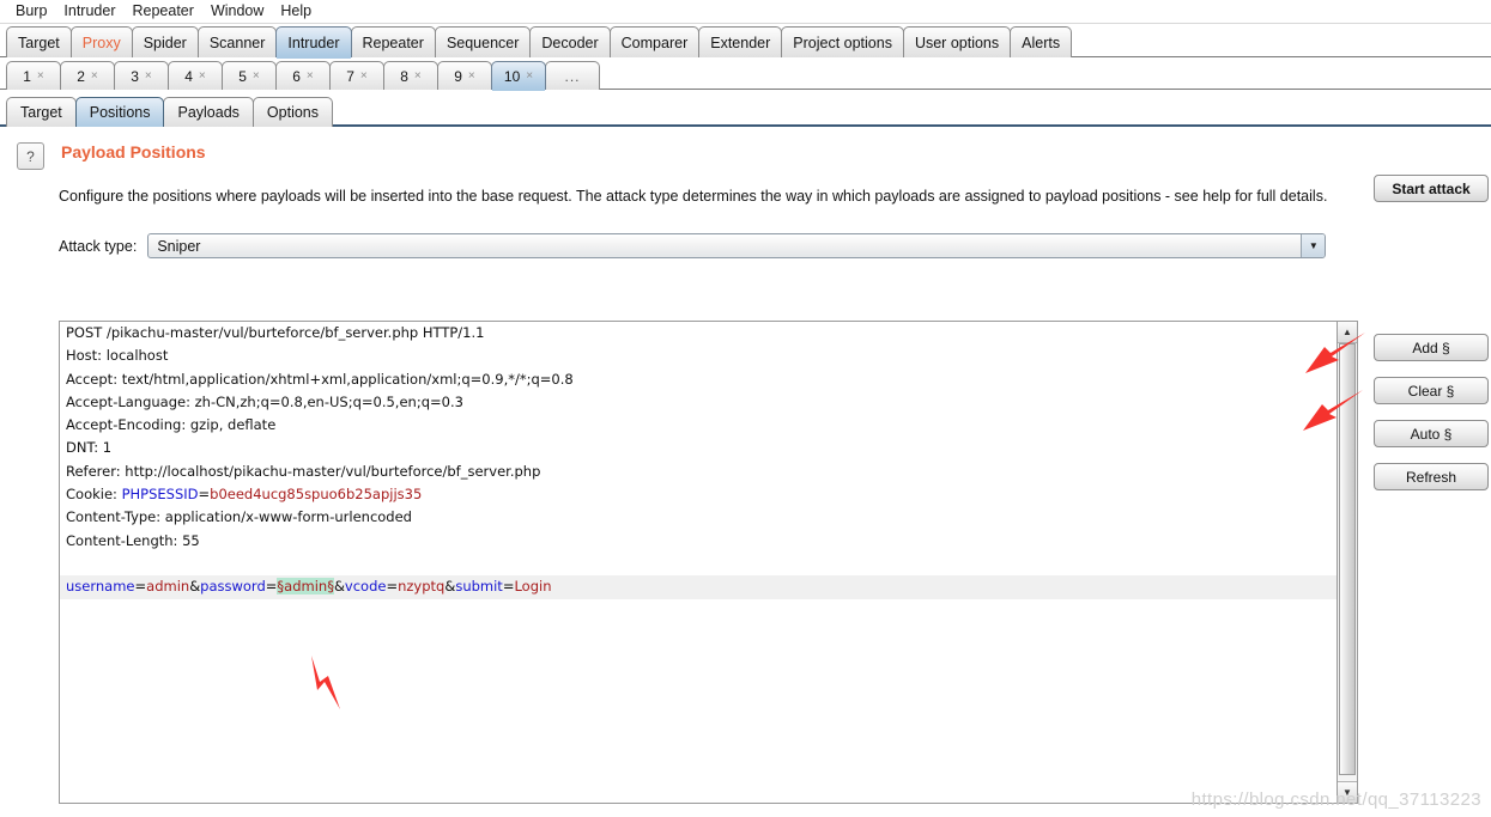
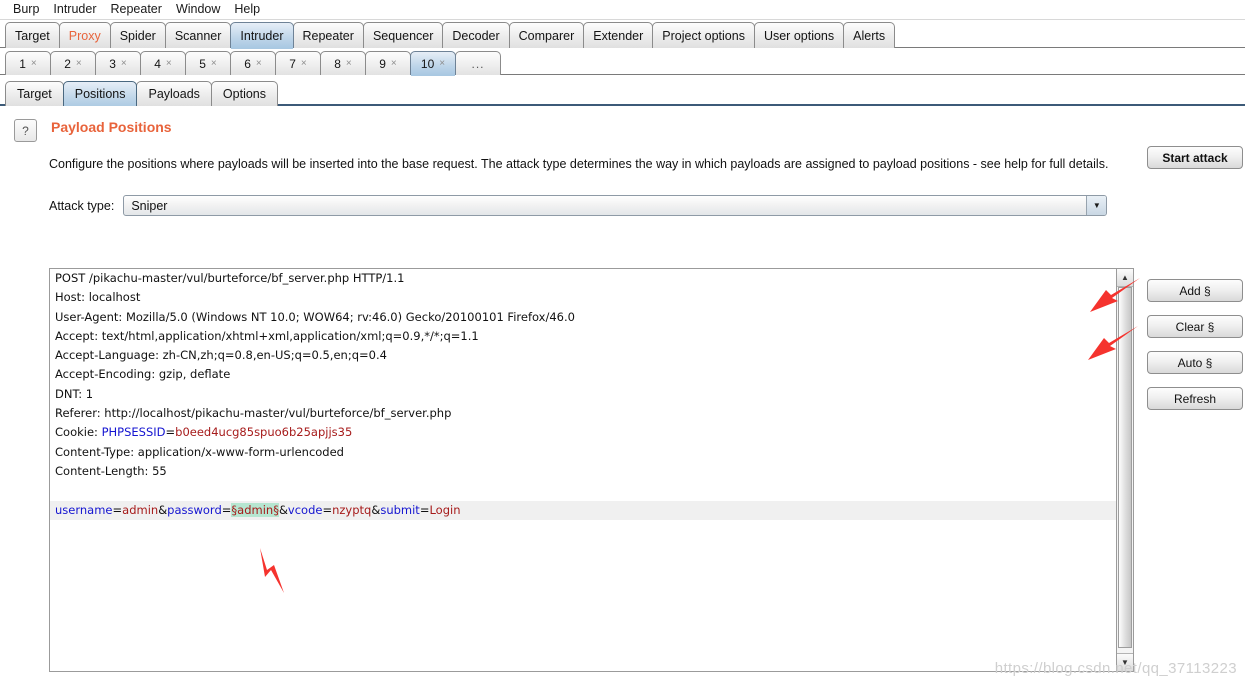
  Burp
  Intruder
  Repeater
  Window
  Help
  Target
  Proxy
  Spider
  Scanner
  Intruder
  Repeater
  Sequencer
  Decoder
  Comparer
  Extender
  Project options
  User options
  Alerts
  1
  ×
  2
  ×
  3
  ×
  4
  ×
  5
  ×
  6
  ×
  7
  ×
  8
  ×
  9
  ×
  10
  ×
  ...
  Target
  Positions
  Payloads
  Options
  ?
  Payload Positions
  Configure the positions where payloads will be inserted into the base request. The attack type determines the way in which payloads are assigned to payload positions - see help for full details.
  Attack type:
  Sniper
  ▼
  POST /pikachu-master/vul/burteforce/bf_server.php HTTP/1.1
  Host: localhost
+ User-Agent: Mozilla/5.0 (Windows NT 10.0; WOW64; rv:46.0) Gecko/20100101 Firefox/46.0
- Accept: text/html,application/xhtml+xml,application/xml;q=0.9,*/*;q=0.8
+ Accept: text/html,application/xhtml+xml,application/xml;q=0.9,*/*;q=1.1
- Accept-Language: zh-CN,zh;q=0.8,en-US;q=0.5,en;q=0.3
+ Accept-Language: zh-CN,zh;q=0.8,en-US;q=0.5,en;q=0.4
  Accept-Encoding: gzip, deflate
  DNT: 1
  Referer: http://localhost/pikachu-master/vul/burteforce/bf_server.php
  Cookie: PHPSESSID=b0eed4ucg85spuo6b25apjjs35
  Content-Type: application/x-www-form-urlencoded
  Content-Length: 55
  username=admin&password=§admin§&vcode=nzyptq&submit=Login
  ▲
  ▼
  Start attack
  Add §
  Clear §
  Auto §
  Refresh
  https://blog.csdn.net/qq_37113223
